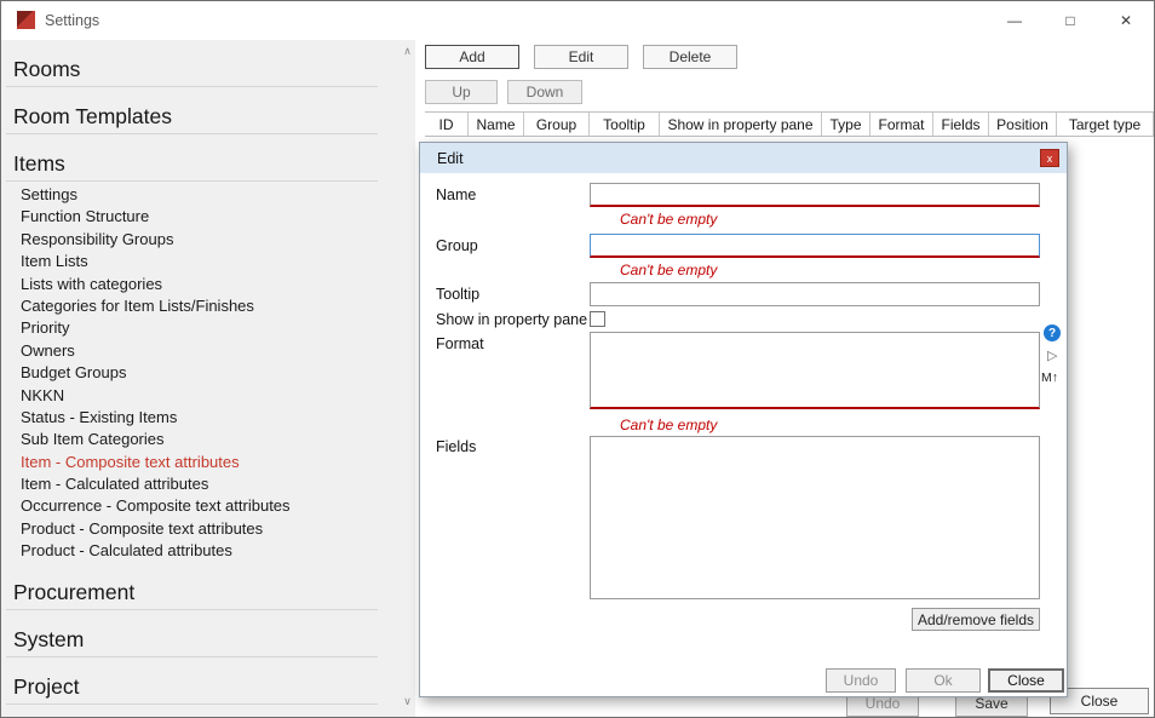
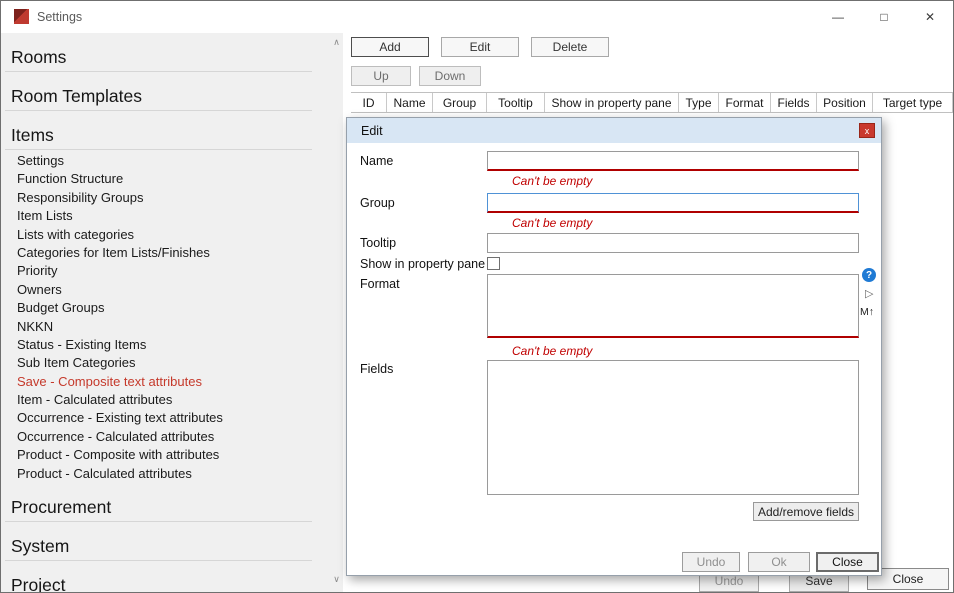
  Settings
  —
  □
  ✕
  Rooms
  Room Templates
  Items
  Settings
  Function Structure
  Responsibility Groups
  Item Lists
  Lists with categories
  Categories for Item Lists/Finishes
  Priority
  Owners
  Budget Groups
  NKKN
  Status - Existing Items
  Sub Item Categories
- Item - Composite text attributes
+ Save - Composite text attributes
  Item - Calculated attributes
- Occurrence - Composite text attributes
+ Occurrence - Existing text attributes
+ Occurrence - Calculated attributes
- Product - Composite text attributes
+ Product - Composite with attributes
  Product - Calculated attributes
  Procurement
  System
  Project
  ∧
  ∨
  Add
  Edit
  Delete
  Up
  Down
  ID
  Name
  Group
  Tooltip
  Show in property pane
  Type
  Format
  Fields
  Position
  Target type
  Undo
  Save
  Close
  Edit
  x
  Name
  Can't be empty
  Group
  Can't be empty
  Tooltip
  Show in property pane
  Format
  ?
  ▷
  M↑
  Can't be empty
  Fields
  Add/remove fields
  Undo
  Ok
  Close
